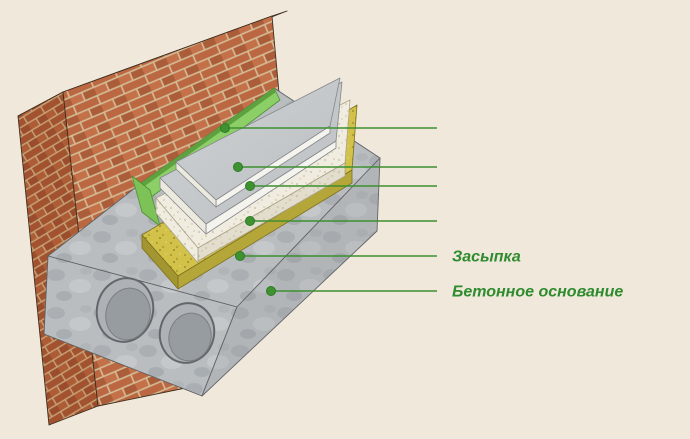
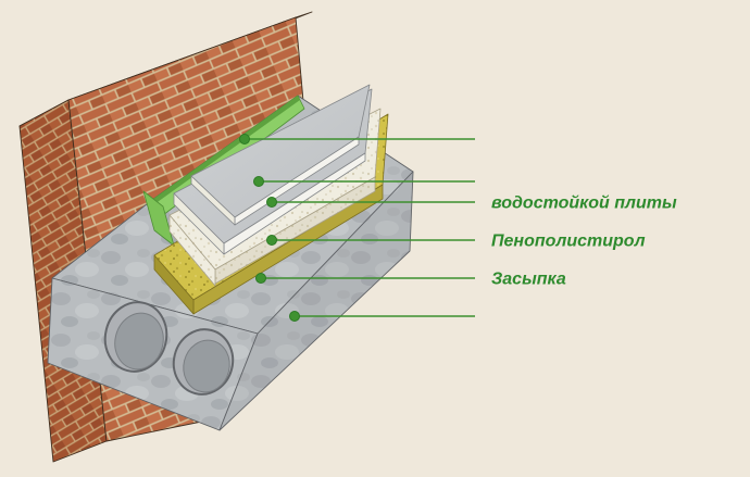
+ водостойкой плиты
+ Пенополистирол
  Засыпка
- Бетонное основание
